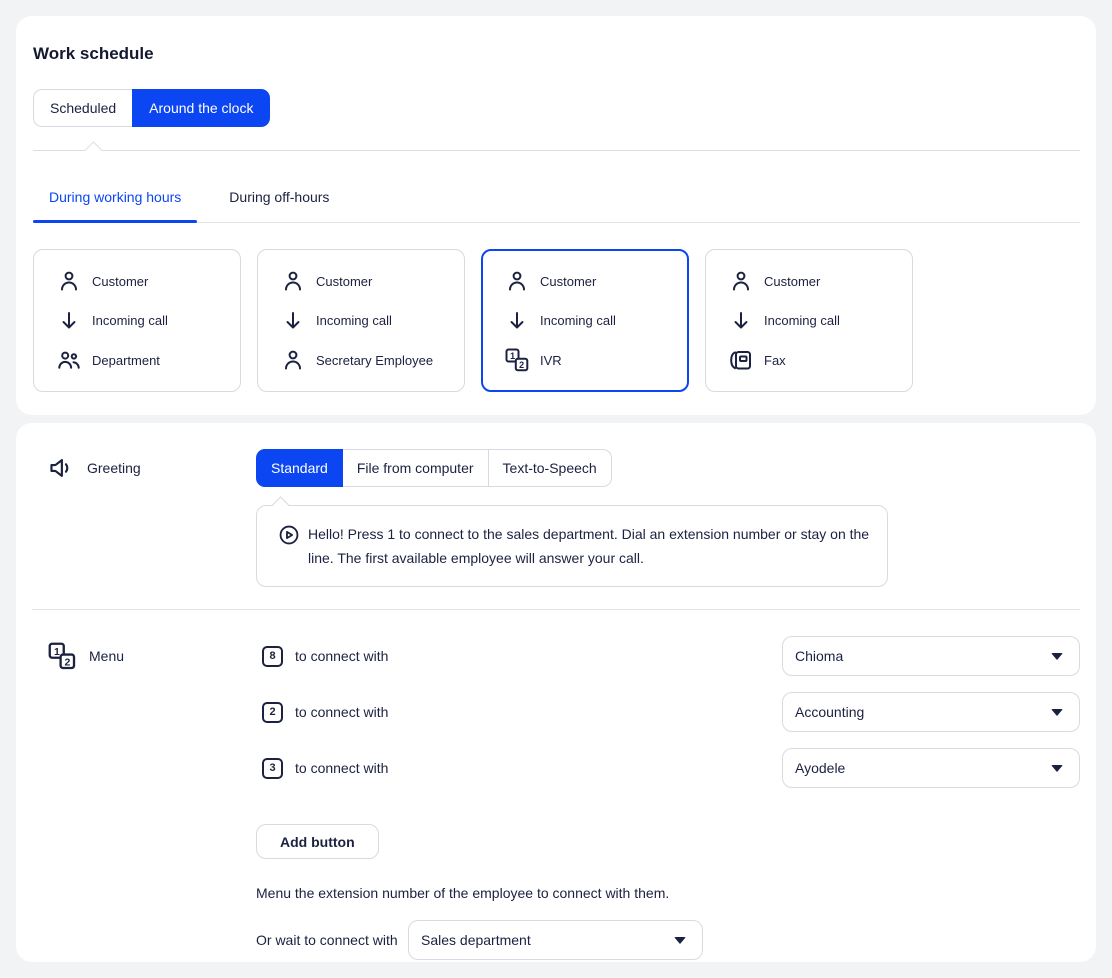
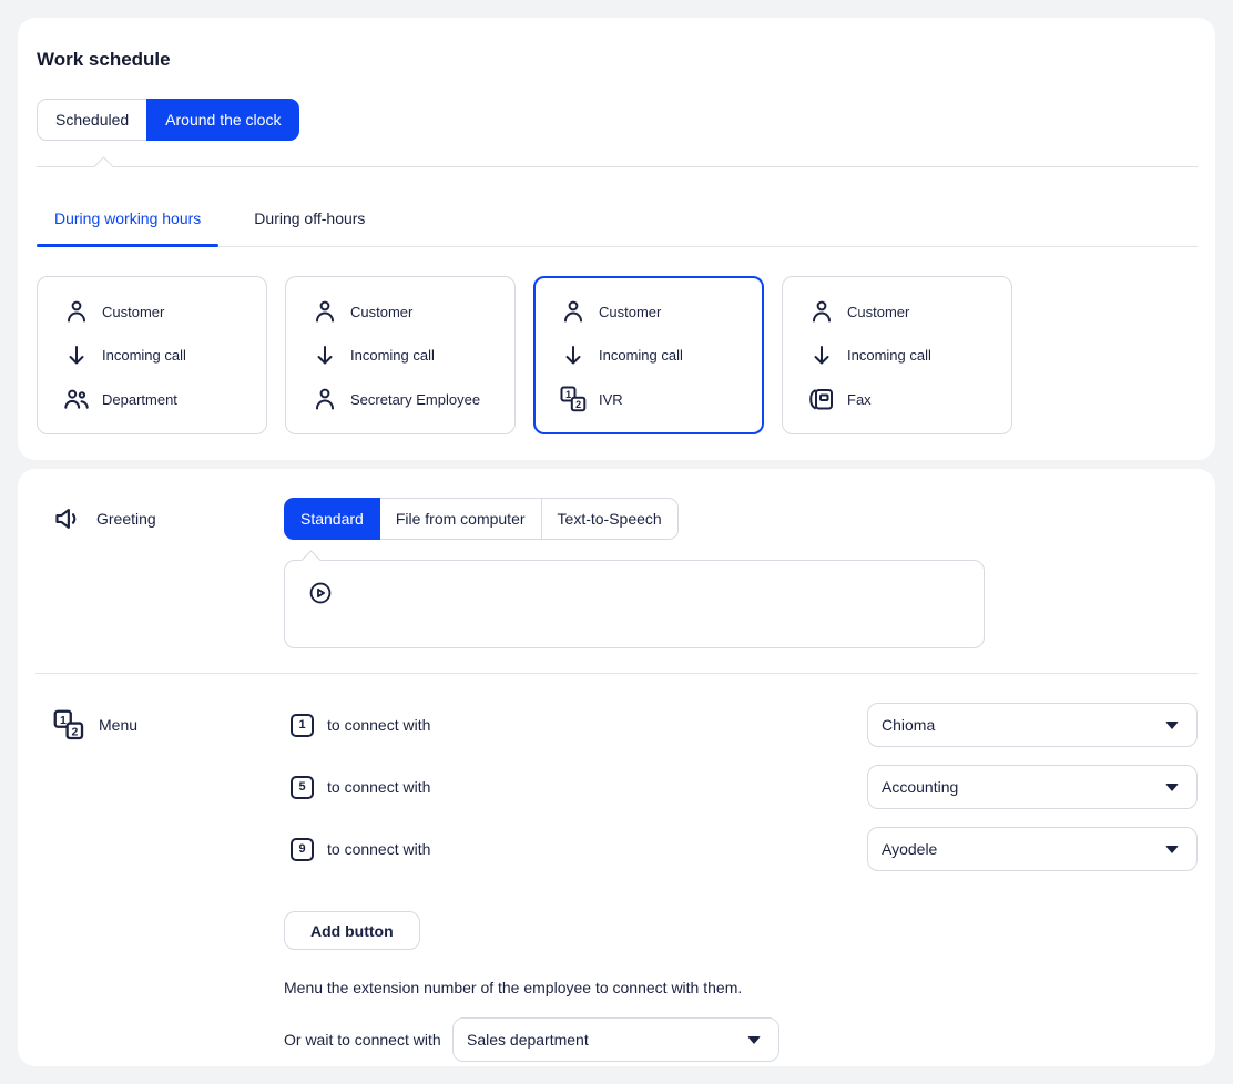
  Work schedule
  Scheduled
  Around the clock
  During working hours
  During off-hours
  Customer
  Incoming call
  Department
  Customer
  Incoming call
  Secretary Employee
  Customer
  Incoming call
  IVR
  Customer
  Incoming call
  Fax
  Greeting
  Standard
  File from computer
  Text-to-Speech
- Hello! Press 1 to connect to the sales department. Dial an extension number or stay on the line. The first available employee will answer your call.
  Menu
- 8
+ 1
  to connect with
  Chioma
- 2
+ 5
  to connect with
  Accounting
- 3
+ 9
  to connect with
  Ayodele
  Add button
  Menu the extension number of the employee to connect with them.
  Or wait to connect with
  Sales department
